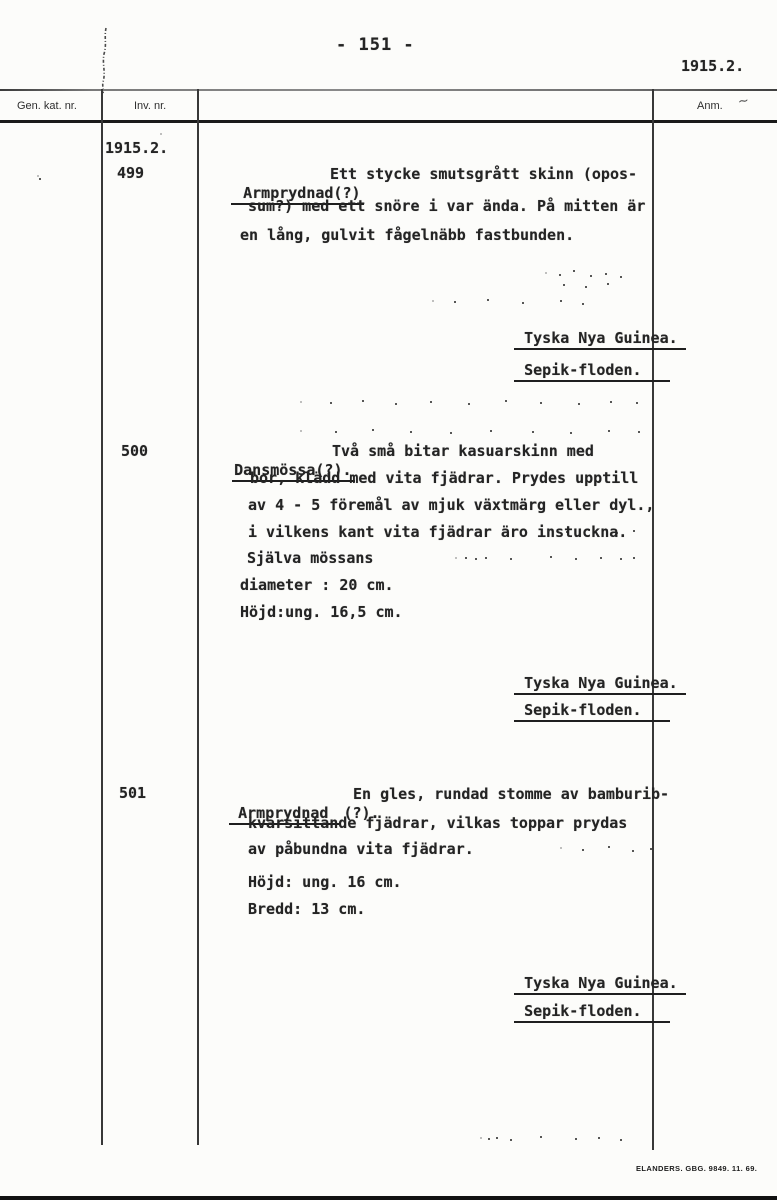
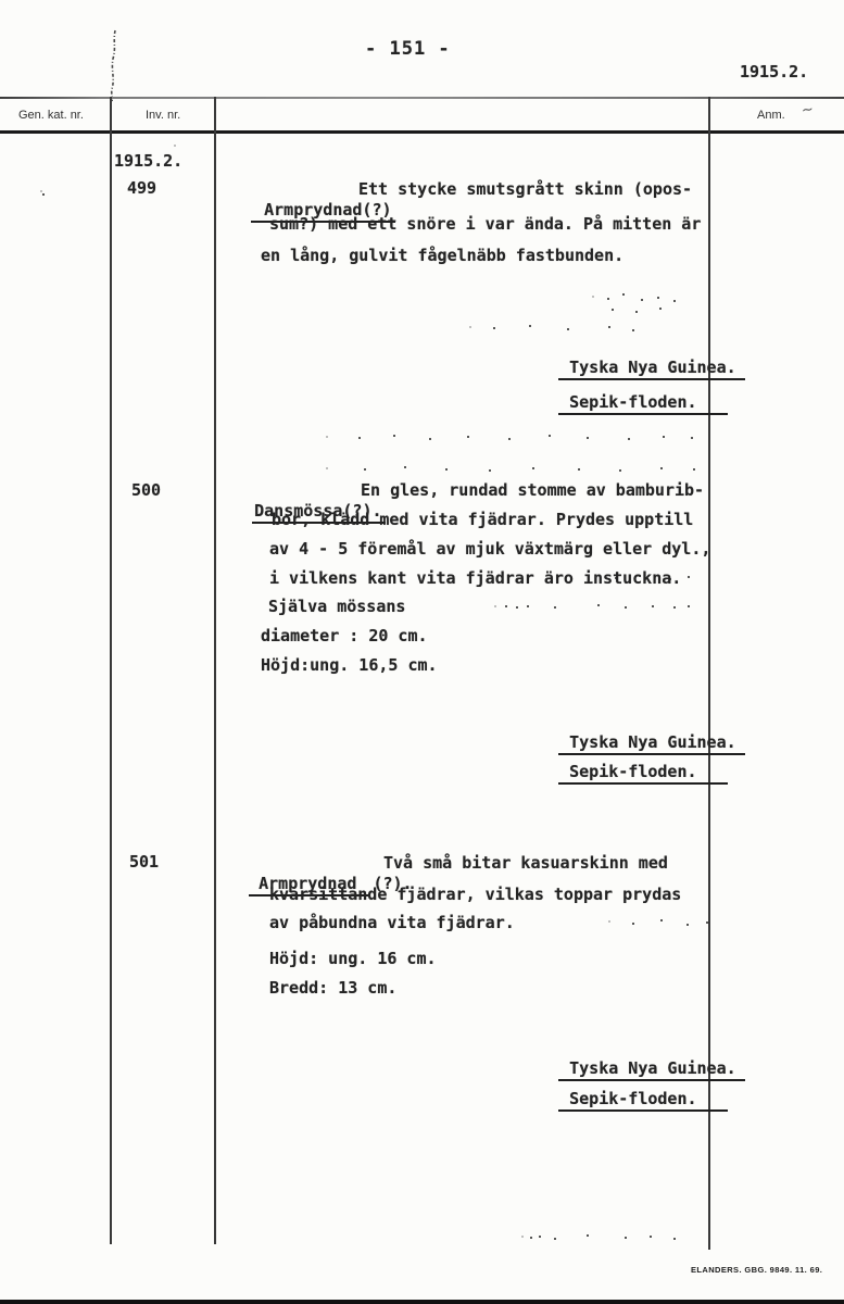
  - 151 -
  1915.2.
  Gen. kat. nr.
  Inv. nr.
  Anm.
  1915.2.
  499
  Armprydnad(?)
  Ett stycke smutsgrått skinn (opos-
  sum?) med ett snöre i var ända. På mitten är
  en lång, gulvit fågelnäbb fastbunden.
  Tyska Nya Guinea.
  Sepik-floden.
  500
  Dansmössa(?).
- Två små bitar kasuarskinn med
+ En gles, rundad stomme av bamburib-
  bor, klädd med vita fjädrar. Prydes upptill
  av 4 - 5 föremål av mjuk växtmärg eller dyl.,
  i vilkens kant vita fjädrar äro instuckna.
  Själva mössans
  diameter : 20 cm.
  Höjd:ung. 16,5 cm.
  Tyska Nya Guinea.
  Sepik-floden.
  501
  Armprydnad (?).
- En gles, rundad stomme av bamburib-
+ Två små bitar kasuarskinn med
  kvarsittande fjädrar, vilkas toppar prydas
  av påbundna vita fjädrar.
  Höjd: ung. 16 cm.
  Bredd: 13 cm.
  Tyska Nya Guinea.
  Sepik-floden.
  ELANDERS. GBG. 9849. 11. 69.
